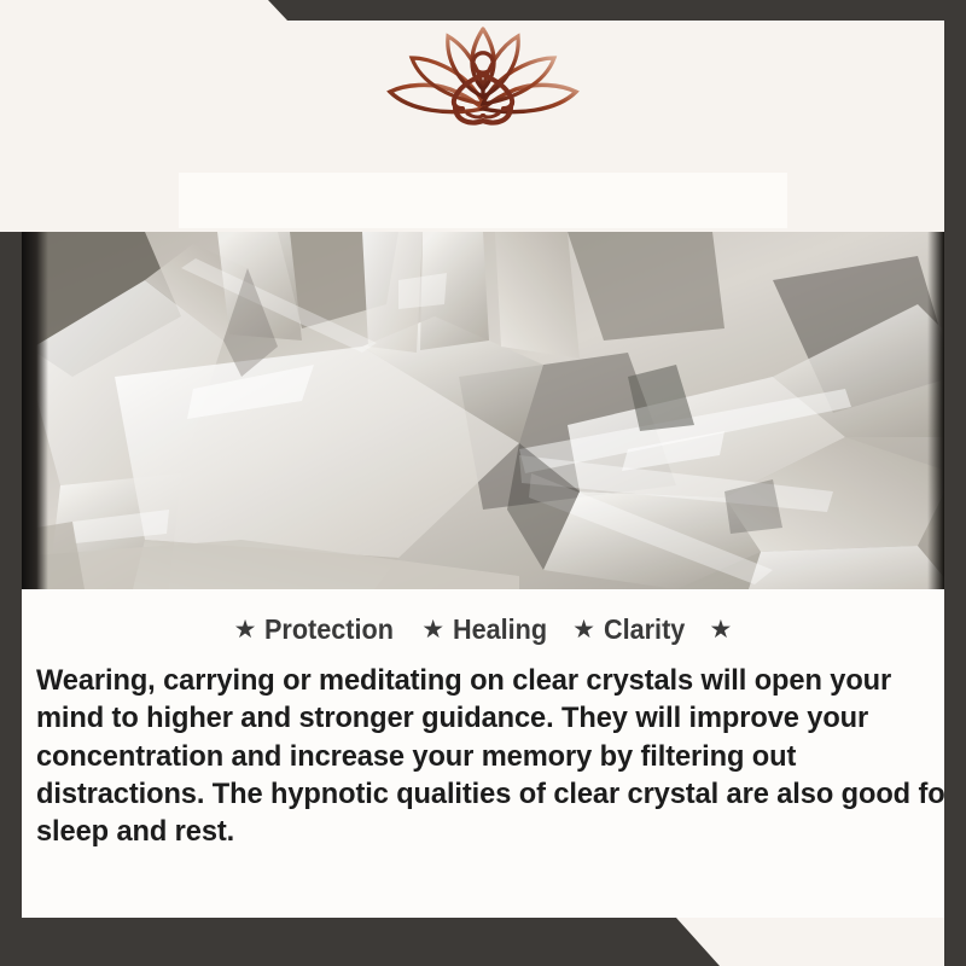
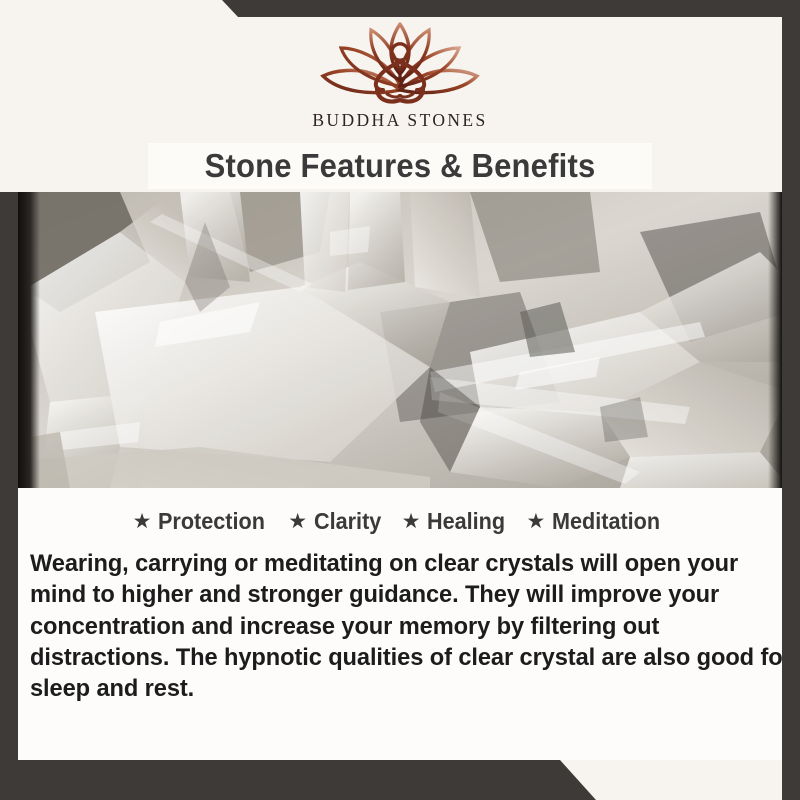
+ BUDDHA STONES
+ Stone Features & Benefits
  ★
  Protection
  ★
- Healing
+ Clarity
  ★
- Clarity
+ Healing
  ★
+ Meditation
  Wearing, carrying or meditating on clear crystals will open your mind to higher and stronger guidance. They will improve your concentration and increase your memory by filtering out distractions. The hypnotic qualities of clear crystal are also good fo sleep and rest.
